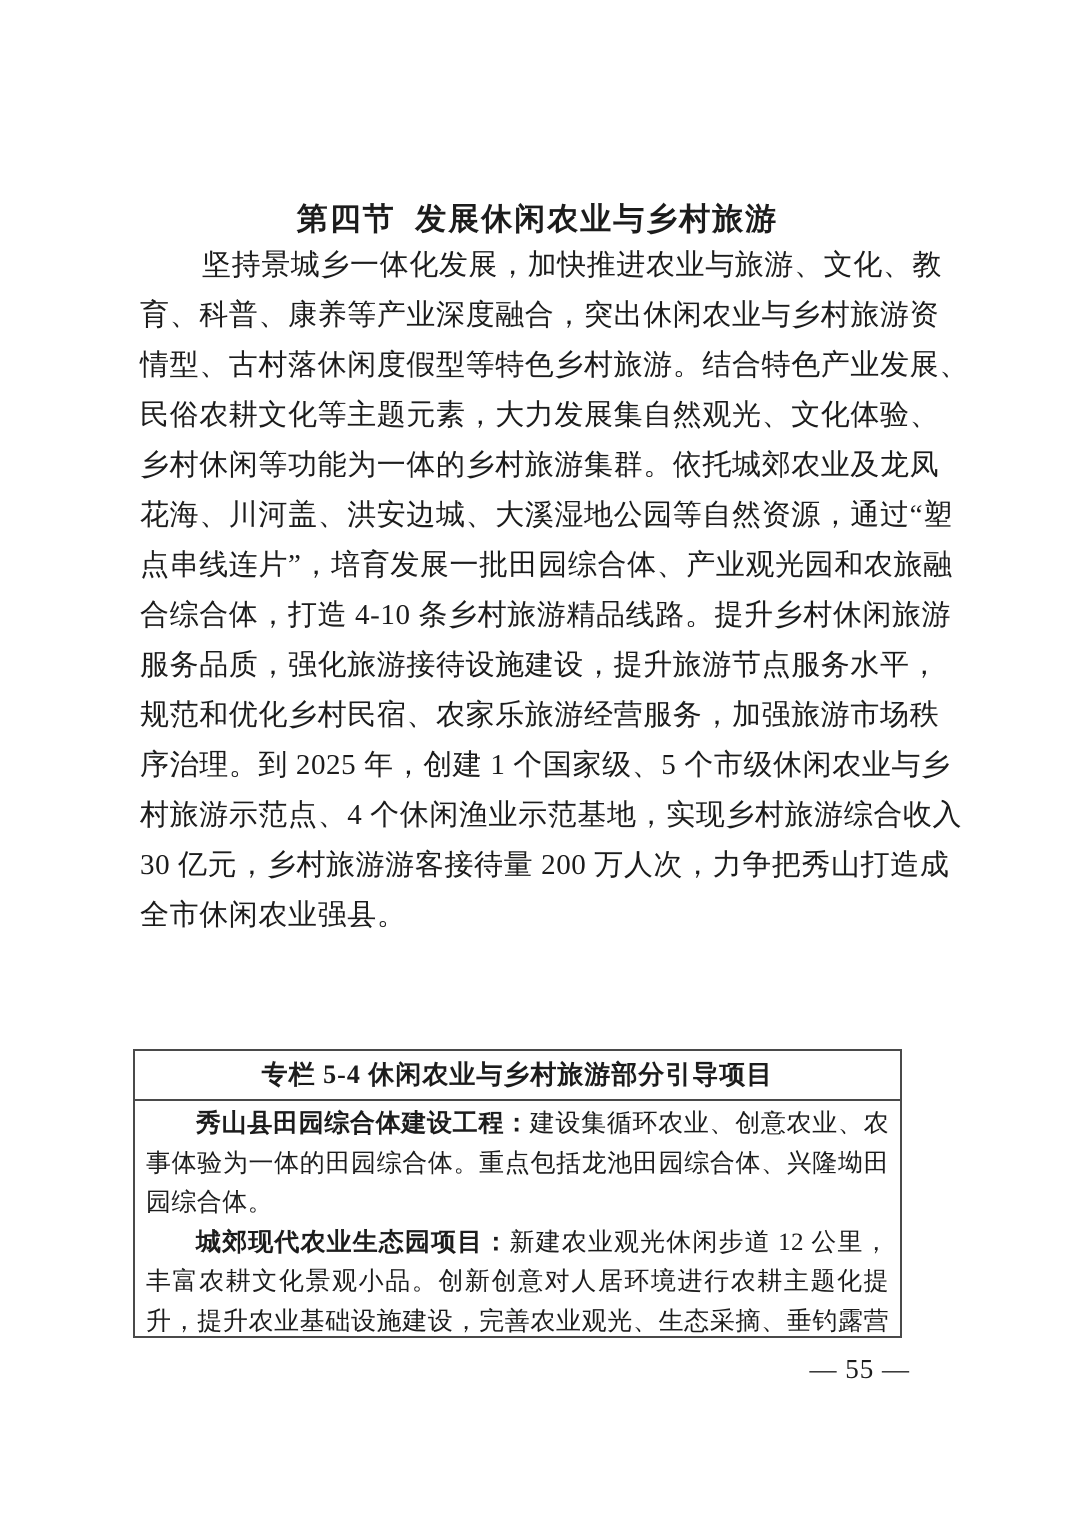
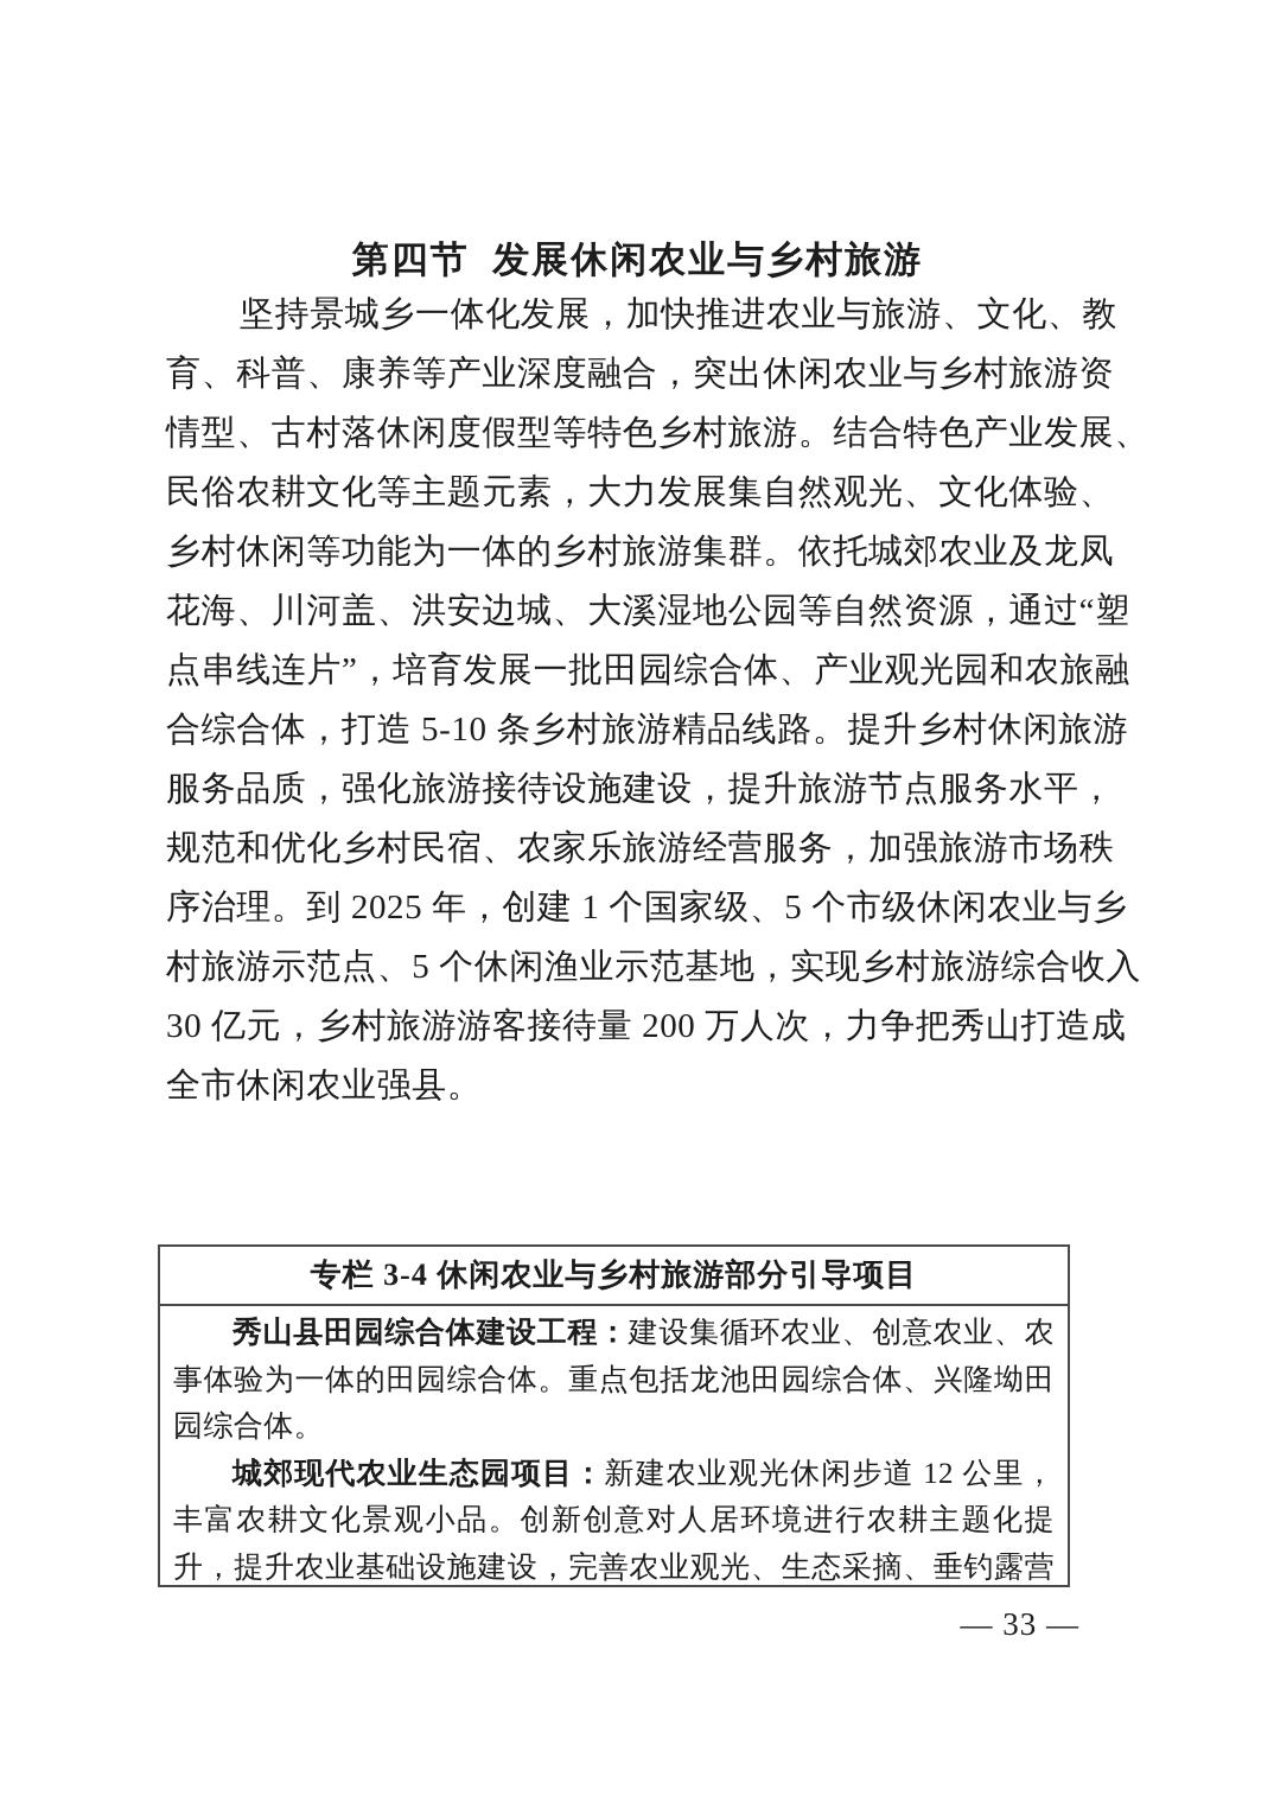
  第四节 发展休闲农业与乡村旅游
  坚持景城乡一体化发展，加快推进农业与旅游、文化、教
  育、科普、康养等产业深度融合，突出休闲农业与乡村旅游资
  情型、古村落休闲度假型等特色乡村旅游。结合特色产业发展、
  民俗农耕文化等主题元素，大力发展集自然观光、文化体验、
  乡村休闲等功能为一体的乡村旅游集群。依托城郊农业及龙凤
  花海、川河盖、洪安边城、大溪湿地公园等自然资源，通过“塑
  点串线连片”，培育发展一批田园综合体、产业观光园和农旅融
- 合综合体，打造 4-10 条乡村旅游精品线路。提升乡村休闲旅游
+ 合综合体，打造 5-10 条乡村旅游精品线路。提升乡村休闲旅游
  服务品质，强化旅游接待设施建设，提升旅游节点服务水平，
  规范和优化乡村民宿、农家乐旅游经营服务，加强旅游市场秩
  序治理。到 2025 年，创建 1 个国家级、5 个市级休闲农业与乡
- 村旅游示范点、4 个休闲渔业示范基地，实现乡村旅游综合收入
+ 村旅游示范点、5 个休闲渔业示范基地，实现乡村旅游综合收入
  30 亿元，乡村旅游游客接待量 200 万人次，力争把秀山打造成
  全市休闲农业强县。
- 专栏 5-4 休闲农业与乡村旅游部分引导项目
+ 专栏 3-4 休闲农业与乡村旅游部分引导项目
  秀山县田园综合体建设工程：建设集循环农业、创意农业、农事体验为一体的田园综合体。重点包括龙池田园综合体、兴隆坳田园综合体。
  城郊现代农业生态园项目：新建农业观光休闲步道 12 公里，丰富农耕文化景观小品。创新创意对人居环境进行农耕主题化提升，提升农业基础设施建设，完善农业观光、生态采摘、垂钓露营
- — 55 —
+ — 33 —
